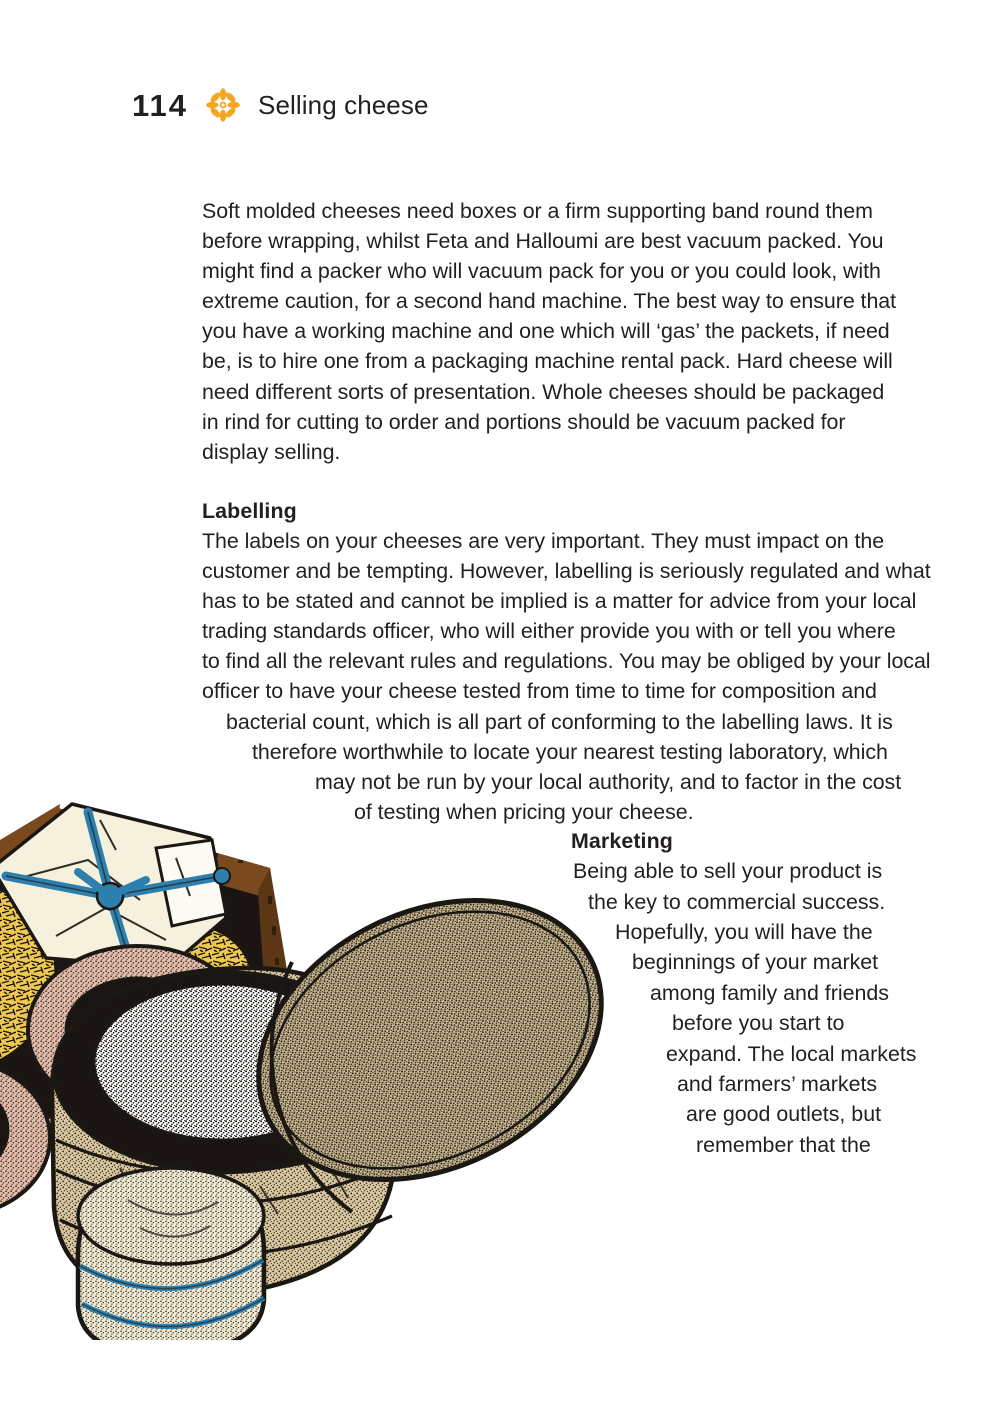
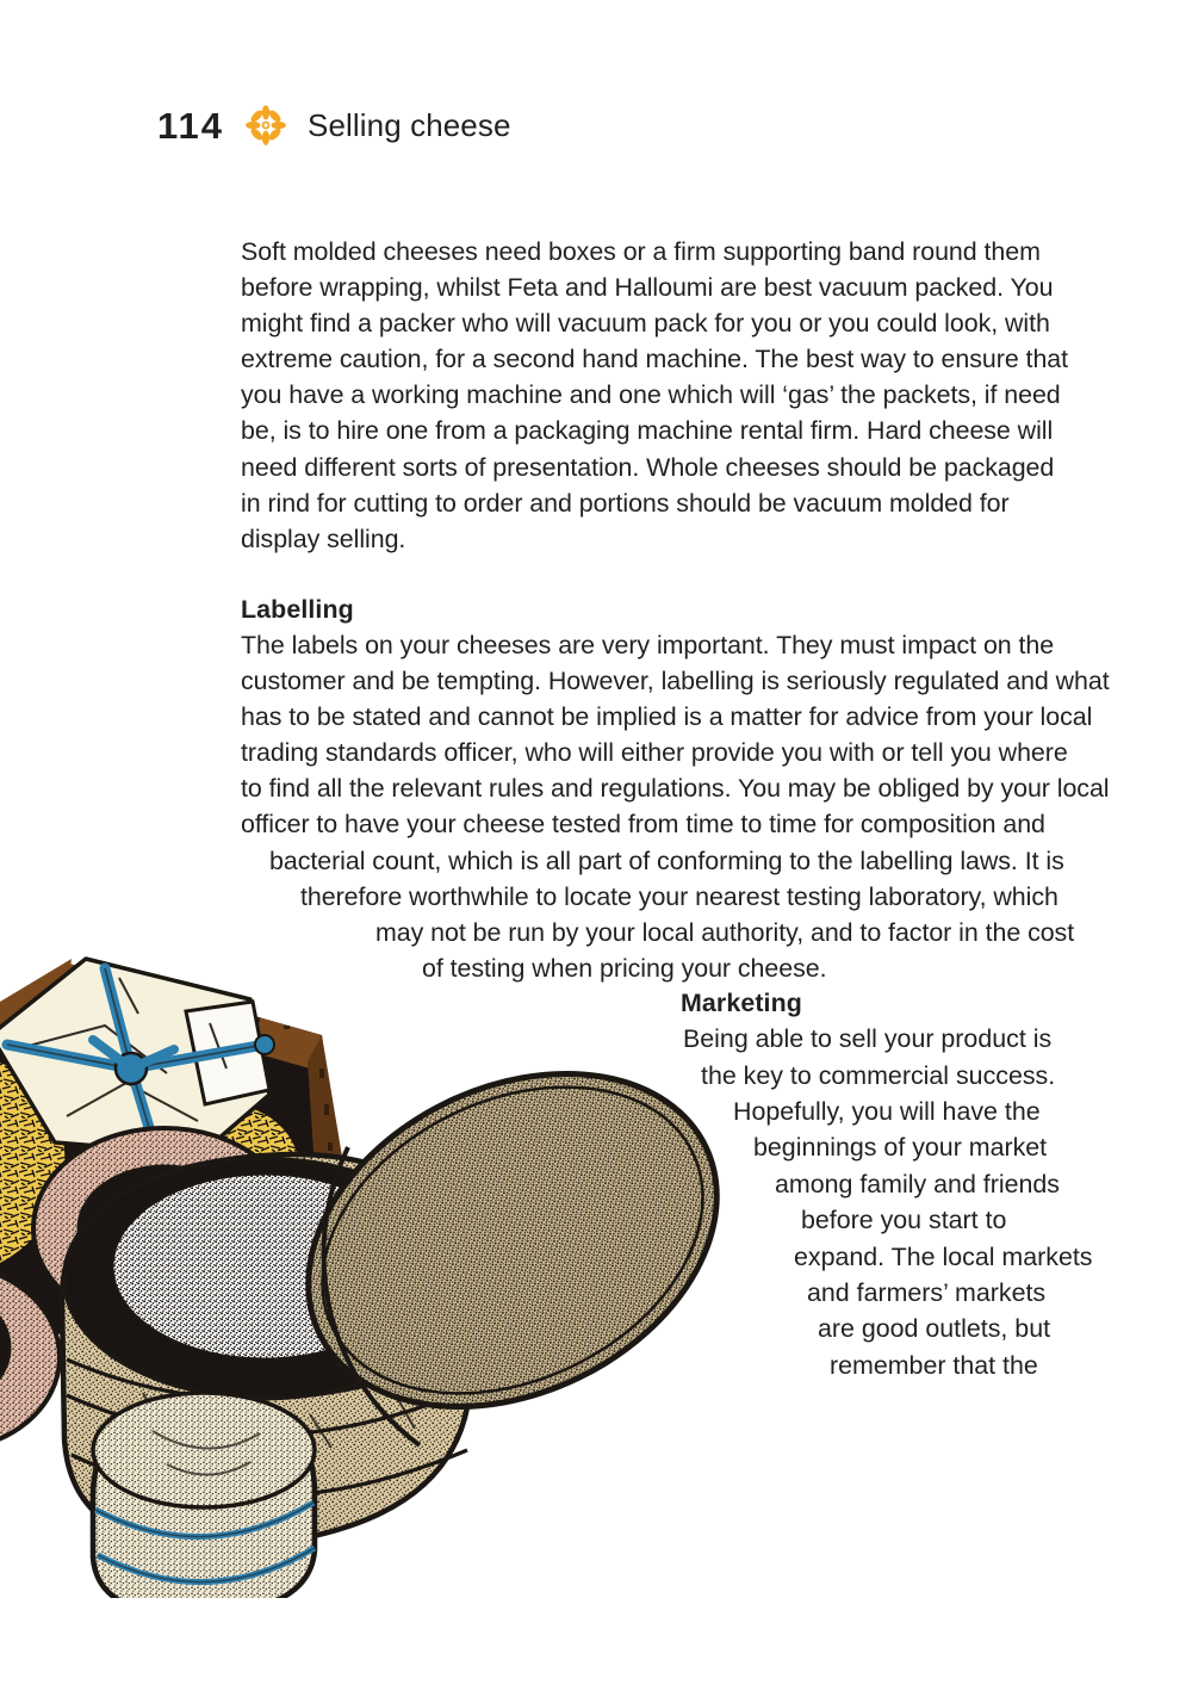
  114
  Selling cheese
  Soft molded cheeses need boxes or a firm supporting band round them
  before wrapping, whilst Feta and Halloumi are best vacuum packed. You
  might find a packer who will vacuum pack for you or you could look, with
  extreme caution, for a second hand machine. The best way to ensure that
  you have a working machine and one which will ‘gas’ the packets, if need
- be, is to hire one from a packaging machine rental pack. Hard cheese will
+ be, is to hire one from a packaging machine rental firm. Hard cheese will
  need different sorts of presentation. Whole cheeses should be packaged
- in rind for cutting to order and portions should be vacuum packed for
+ in rind for cutting to order and portions should be vacuum molded for
  display selling.
  Labelling
  The labels on your cheeses are very important. They must impact on the
  customer and be tempting. However, labelling is seriously regulated and what
  has to be stated and cannot be implied is a matter for advice from your local
  trading standards officer, who will either provide you with or tell you where
  to find all the relevant rules and regulations. You may be obliged by your local
  officer to have your cheese tested from time to time for composition and
  bacterial count, which is all part of conforming to the labelling laws. It is
  therefore worthwhile to locate your nearest testing laboratory, which
  may not be run by your local authority, and to factor in the cost
  of testing when pricing your cheese.
  Marketing
  Being able to sell your product is
  the key to commercial success.
  Hopefully, you will have the
  beginnings of your market
  among family and friends
  before you start to
  expand. The local markets
  and farmers’ markets
  are good outlets, but
  remember that the
